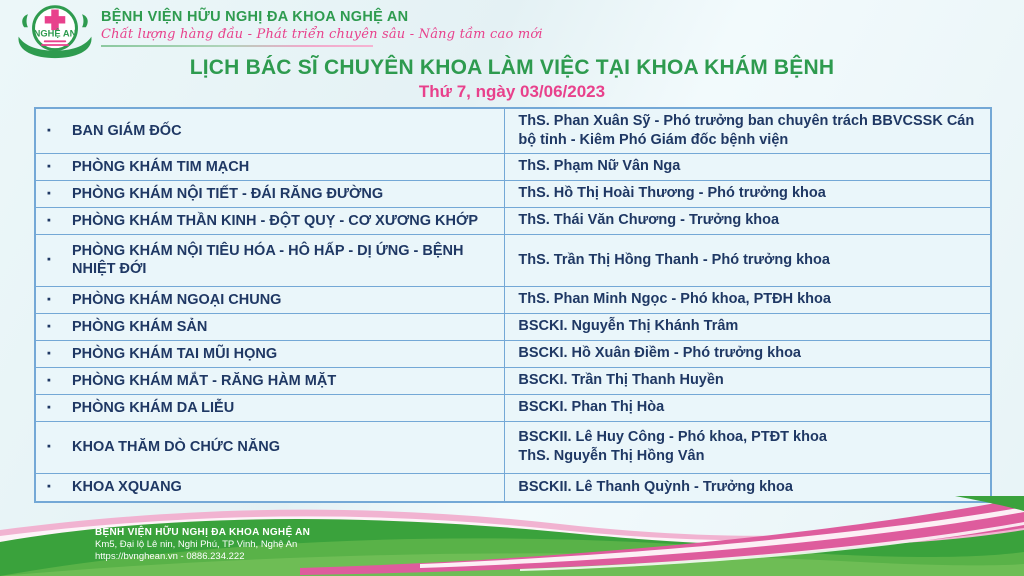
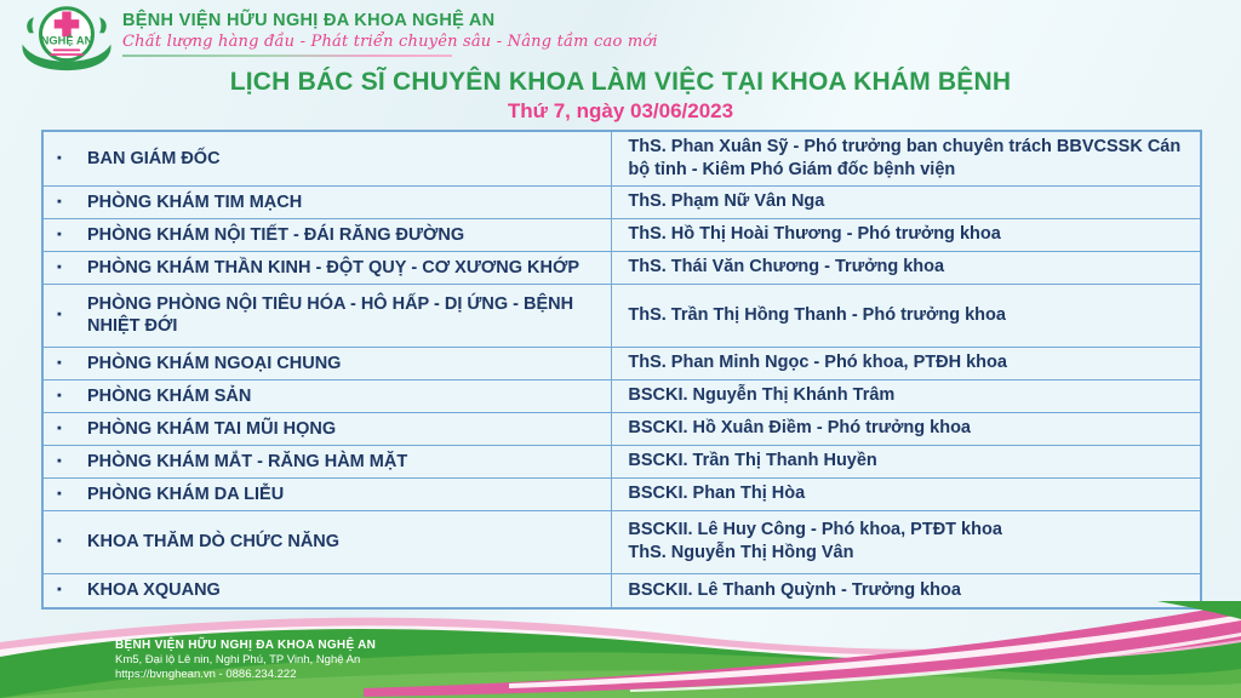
  NGHỆ AN
  BỆNH VIỆN HỮU NGHỊ ĐA KHOA NGHỆ AN
  Chất lượng hàng đầu - Phát triển chuyên sâu - Nâng tầm cao mới
  LỊCH BÁC SĨ CHUYÊN KHOA LÀM VIỆC TẠI KHOA KHÁM BỆNH
  Thứ 7, ngày 03/06/2023
  ▪
  BAN GIÁM ĐỐC
  ThS. Phan Xuân Sỹ - Phó trưởng ban chuyên trách BBVCSSK Cán bộ tỉnh - Kiêm Phó Giám đốc bệnh viện
  ▪
  PHÒNG KHÁM TIM MẠCH
  ThS. Phạm Nữ Vân Nga
  ▪
  PHÒNG KHÁM NỘI TIẾT - ĐÁI RĂNG ĐƯỜNG
  ThS. Hồ Thị Hoài Thương - Phó trưởng khoa
  ▪
  PHÒNG KHÁM THẦN KINH - ĐỘT QUỴ - CƠ XƯƠNG KHỚP
  ThS. Thái Văn Chương - Trưởng khoa
  ▪
- PHÒNG KHÁM NỘI TIÊU HÓA - HÔ HẤP - DỊ ỨNG - BỆNH NHIỆT ĐỚI
+ PHÒNG PHÒNG NỘI TIÊU HÓA - HÔ HẤP - DỊ ỨNG - BỆNH NHIỆT ĐỚI
  ThS. Trần Thị Hồng Thanh - Phó trưởng khoa
  ▪
  PHÒNG KHÁM NGOẠI CHUNG
  ThS. Phan Minh Ngọc - Phó khoa, PTĐH khoa
  ▪
  PHÒNG KHÁM SẢN
  BSCKI. Nguyễn Thị Khánh Trâm
  ▪
  PHÒNG KHÁM TAI MŨI HỌNG
  BSCKI. Hồ Xuân Điềm - Phó trưởng khoa
  ▪
  PHÒNG KHÁM MẮT - RĂNG HÀM MẶT
  BSCKI. Trần Thị Thanh Huyền
  ▪
  PHÒNG KHÁM DA LIỄU
  BSCKI. Phan Thị Hòa
  ▪
  KHOA THĂM DÒ CHỨC NĂNG
  BSCKII. Lê Huy Công - Phó khoa, PTĐT khoa
  ThS. Nguyễn Thị Hồng Vân
  ▪
  KHOA XQUANG
  BSCKII. Lê Thanh Quỳnh - Trưởng khoa
  BỆNH VIỆN HỮU NGHỊ ĐA KHOA NGHỆ AN
  Km5, Đại lộ Lê nin, Nghi Phú, TP Vinh, Nghệ An
  https://bvnghean.vn - 0886.234.222
